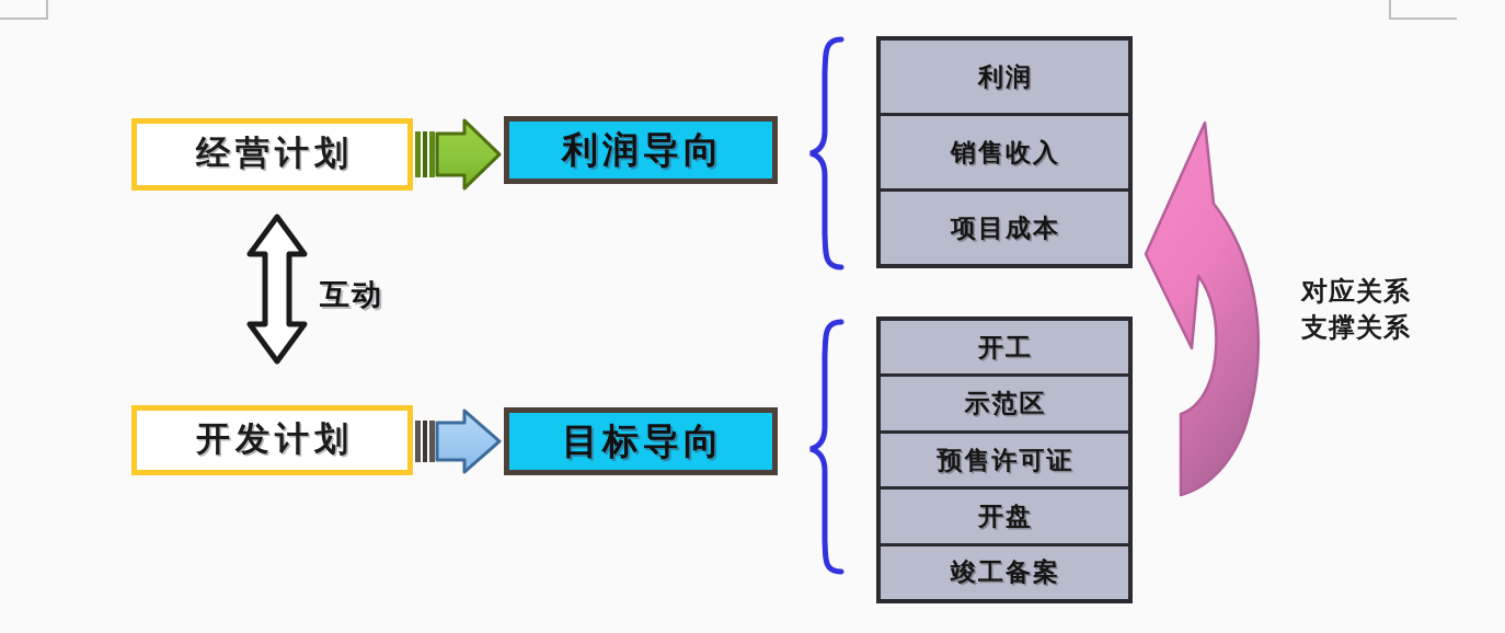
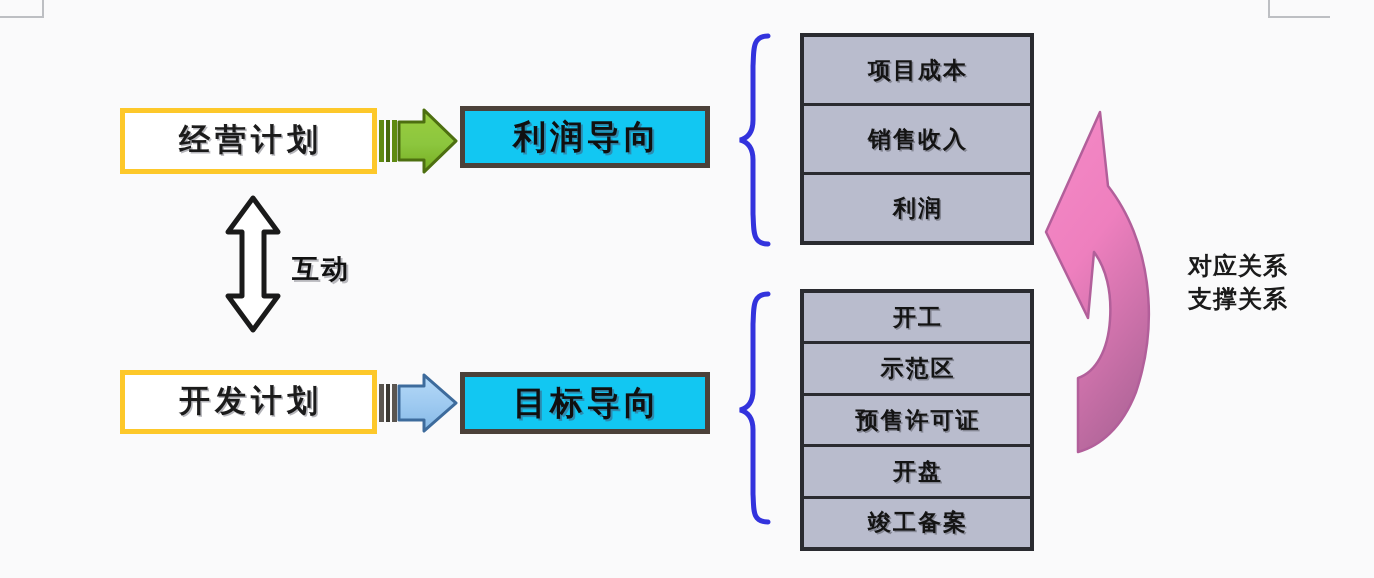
  经营计划
  开发计划
  利润导向
  目标导向
  互动
- 利润
+ 项目成本
  销售收入
- 项目成本
+ 利润
  开工
  示范区
  预售许可证
  开盘
  竣工备案
  对应关系
  支撑关系
